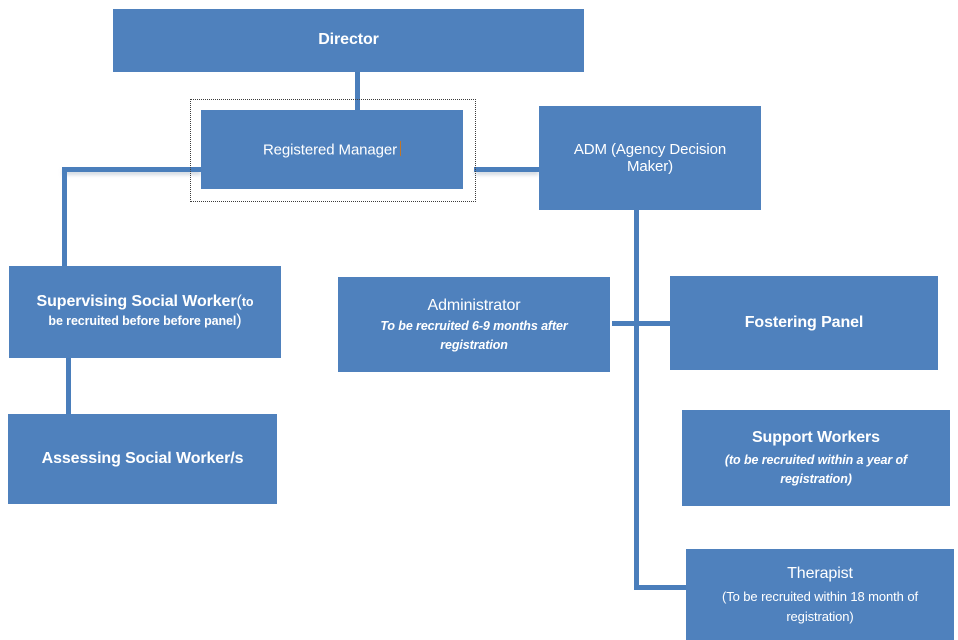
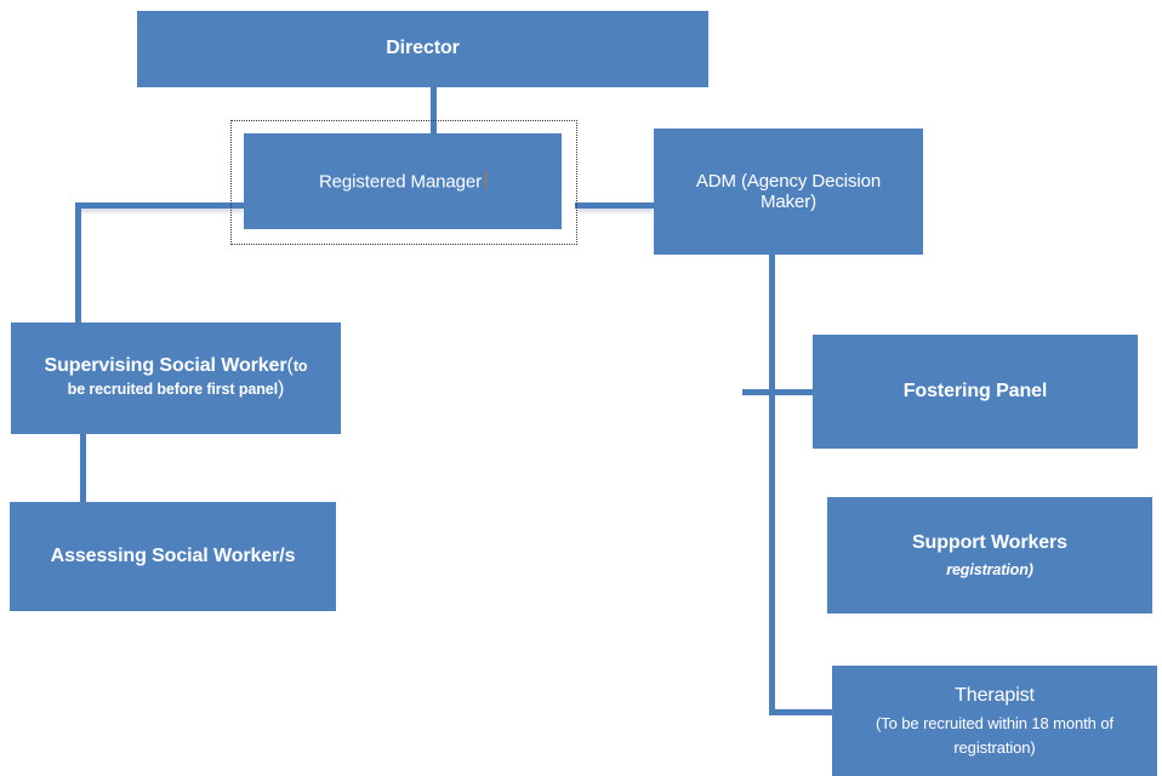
  Director
  Registered Manager
  ADM (Agency Decision
  Maker)
  Supervising Social Worker(to
- be recruited before before panel)
+ be recruited before first panel)
- Administrator
- To be recruited 6-9 months after
- registration
  Fostering Panel
  Assessing Social Worker/s
  Support Workers
- (to be recruited within a year of
  registration)
  Therapist
  (To be recruited within 18 month of
  registration)
